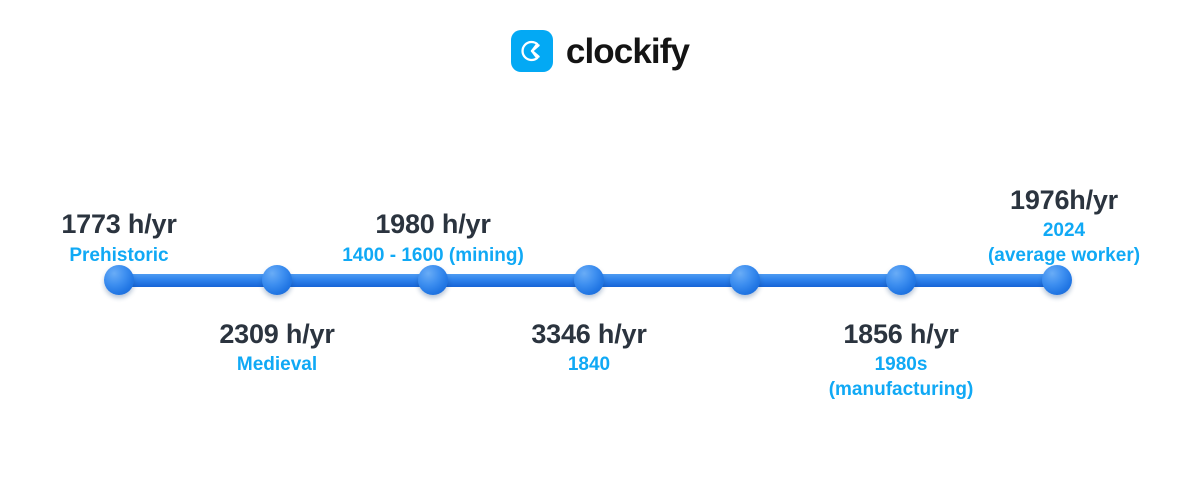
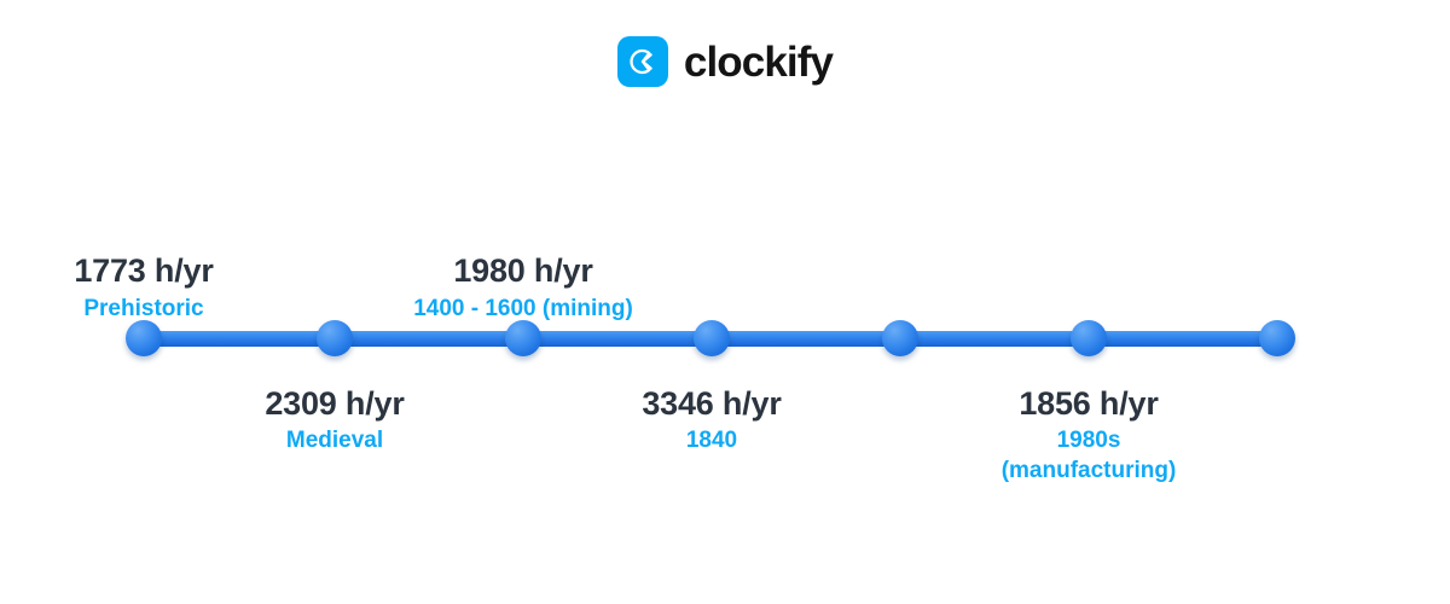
  clockify
  1773 h/yr
  Prehistoric
  1980 h/yr
  1400 - 1600 (mining)
- 1976h/yr
- 2024
- (average worker)
  2309 h/yr
  Medieval
  3346 h/yr
  1840
  1856 h/yr
  1980s
  (manufacturing)
